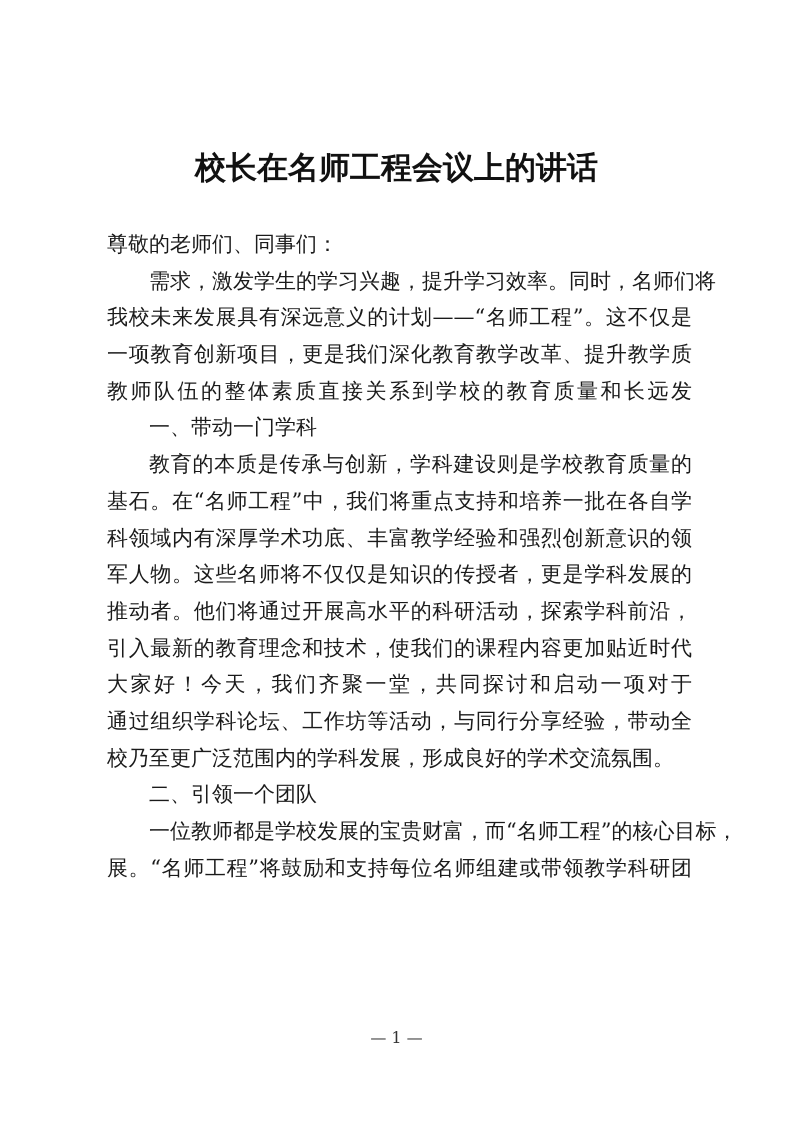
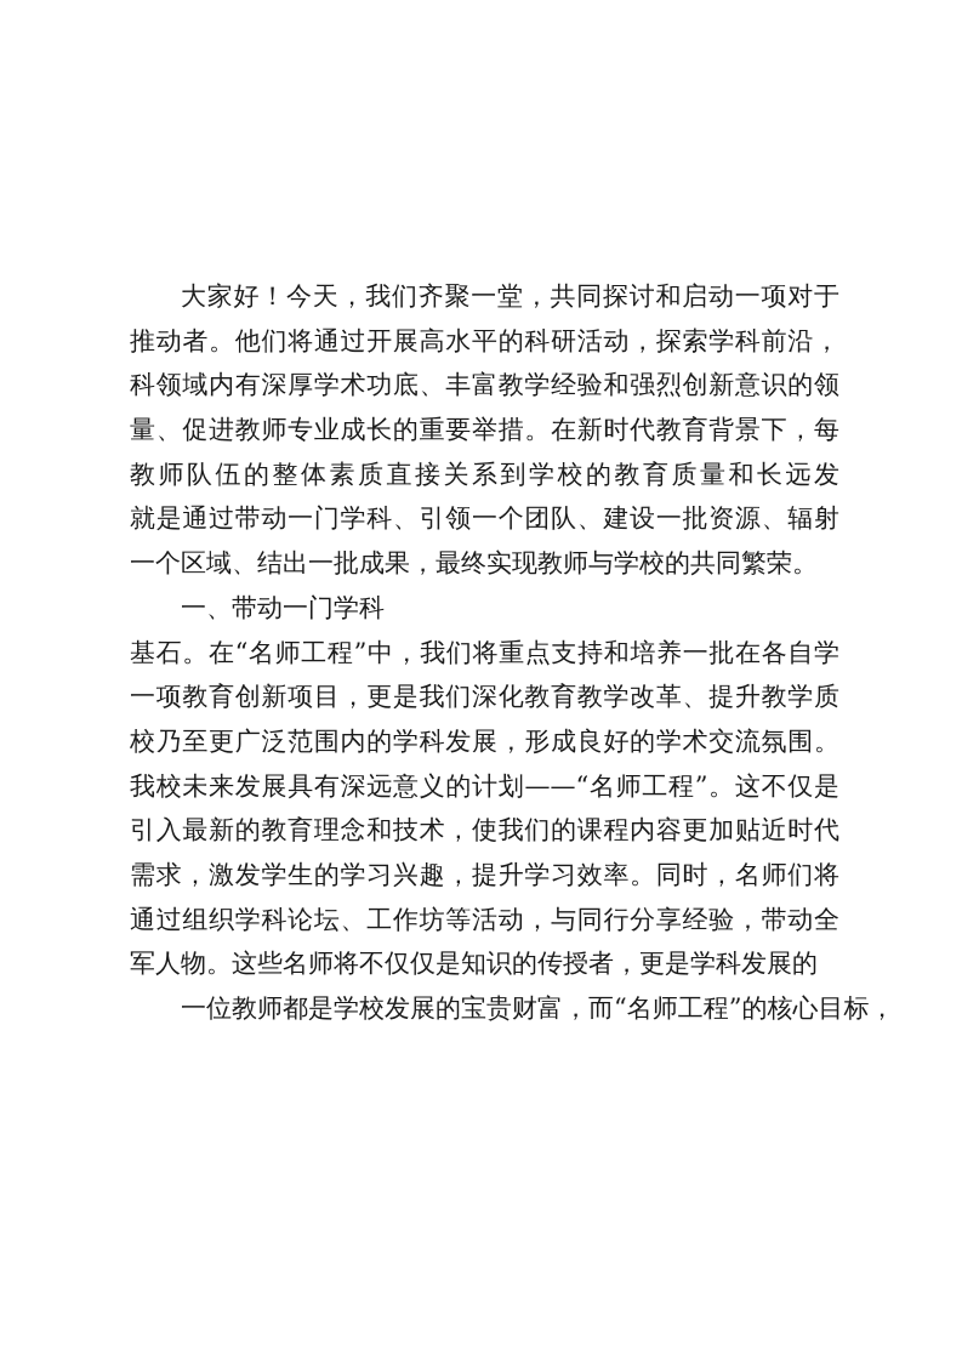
- 校长在名师工程会议上的讲话
- 尊敬的老师们、同事们：
- 需求，激发学生的学习兴趣，提升学习效率。同时，名师们将
+ 大家好！今天，我们齐聚一堂，共同探讨和启动一项对于
- 我校未来发展具有深远意义的计划——“名师工程”。这不仅是
+ 推动者。他们将通过开展高水平的科研活动，探索学科前沿，
- 一项教育创新项目，更是我们深化教育教学改革、提升教学质
+ 科领域内有深厚学术功底、丰富教学经验和强烈创新意识的领
+ 量、促进教师专业成长的重要举措。在新时代教育背景下，每
  教师队伍的整体素质直接关系到学校的教育质量和长远发
+ 就是通过带动一门学科、引领一个团队、建设一批资源、辐射
+ 一个区域、结出一批成果，最终实现教师与学校的共同繁荣。
  一、带动一门学科
- 教育的本质是传承与创新，学科建设则是学校教育质量的
  基石。在“名师工程”中，我们将重点支持和培养一批在各自学
- 科领域内有深厚学术功底、丰富教学经验和强烈创新意识的领
+ 一项教育创新项目，更是我们深化教育教学改革、提升教学质
- 军人物。这些名师将不仅仅是知识的传授者，更是学科发展的
+ 校乃至更广泛范围内的学科发展，形成良好的学术交流氛围。
- 推动者。他们将通过开展高水平的科研活动，探索学科前沿，
+ 我校未来发展具有深远意义的计划——“名师工程”。这不仅是
  引入最新的教育理念和技术，使我们的课程内容更加贴近时代
- 大家好！今天，我们齐聚一堂，共同探讨和启动一项对于
+ 需求，激发学生的学习兴趣，提升学习效率。同时，名师们将
  通过组织学科论坛、工作坊等活动，与同行分享经验，带动全
- 校乃至更广泛范围内的学科发展，形成良好的学术交流氛围。
+ 军人物。这些名师将不仅仅是知识的传授者，更是学科发展的
- 二、引领一个团队
  一位教师都是学校发展的宝贵财富，而“名师工程”的核心目标，
- 展。“名师工程”将鼓励和支持每位名师组建或带领教学科研团
- — 1 —
